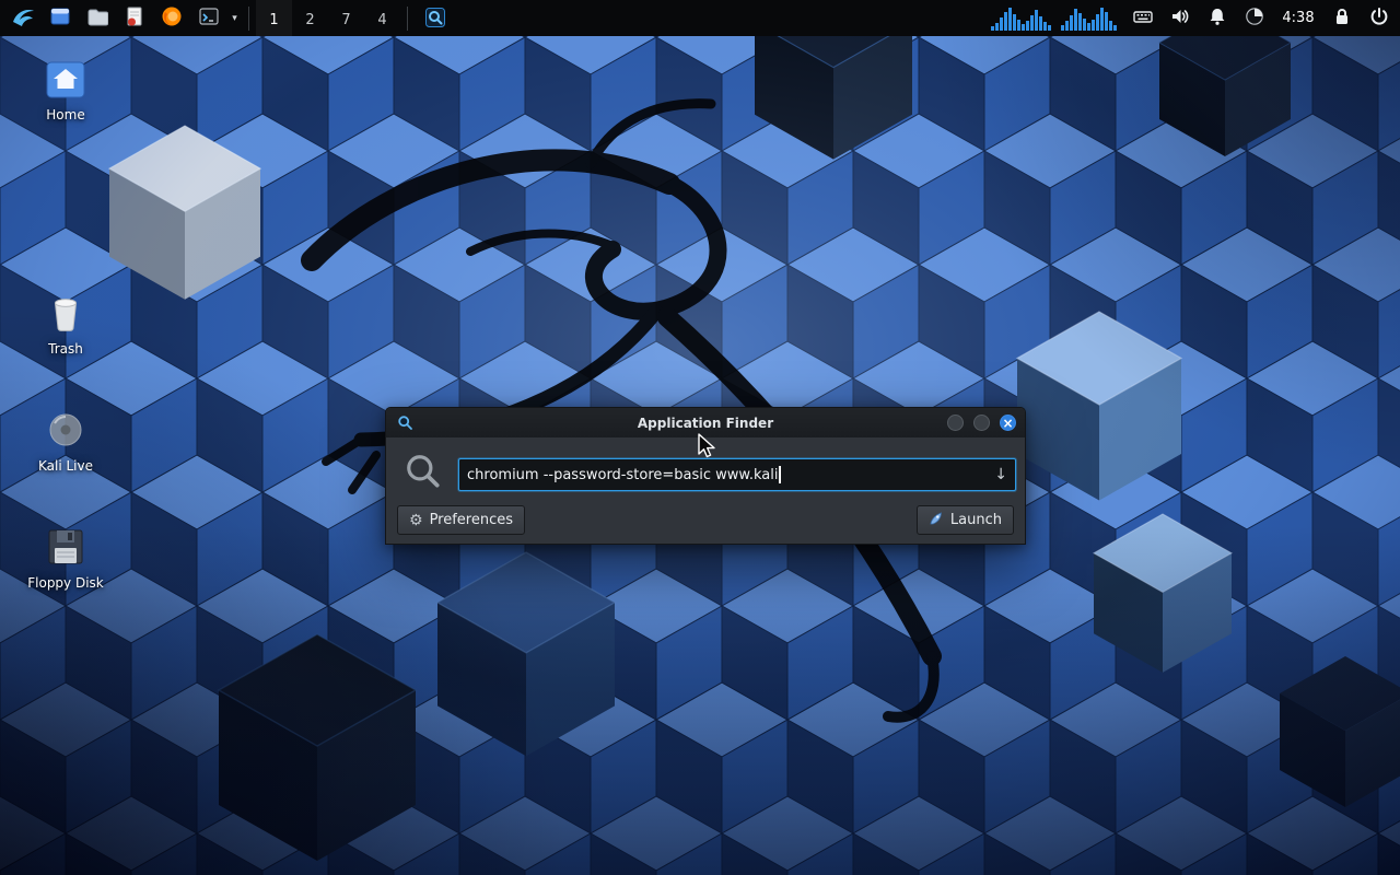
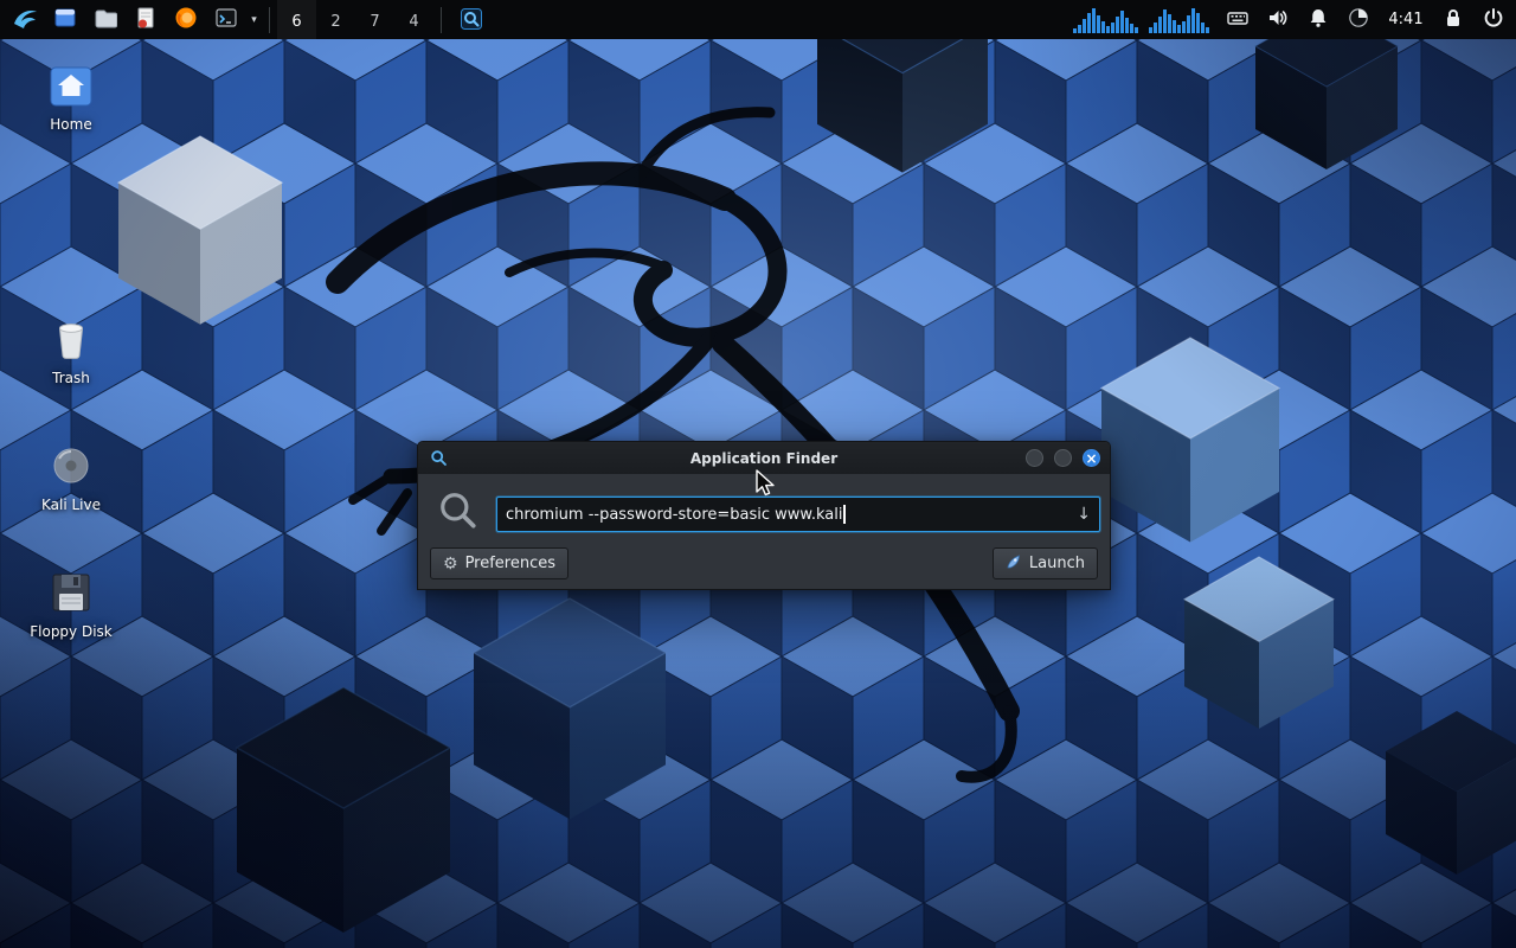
  ▾
- 1
+ 6
  2
  7
  4
- 4:38
+ 4:41
  Home
  Trash
  Kali Live
  Floppy Disk
  Application Finder
  ×
  chromium --password-store=basic www.kali
  ↓
  ⚙
  Preferences
  Launch
